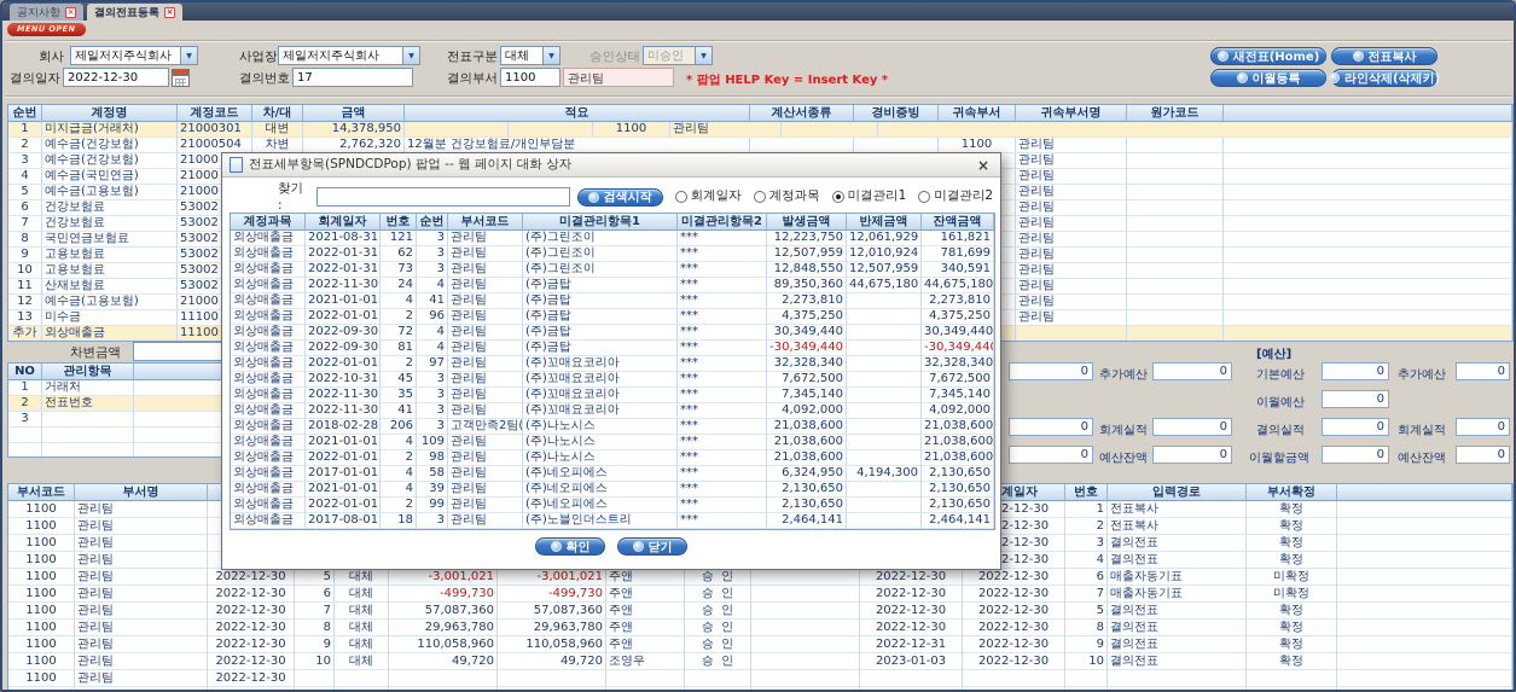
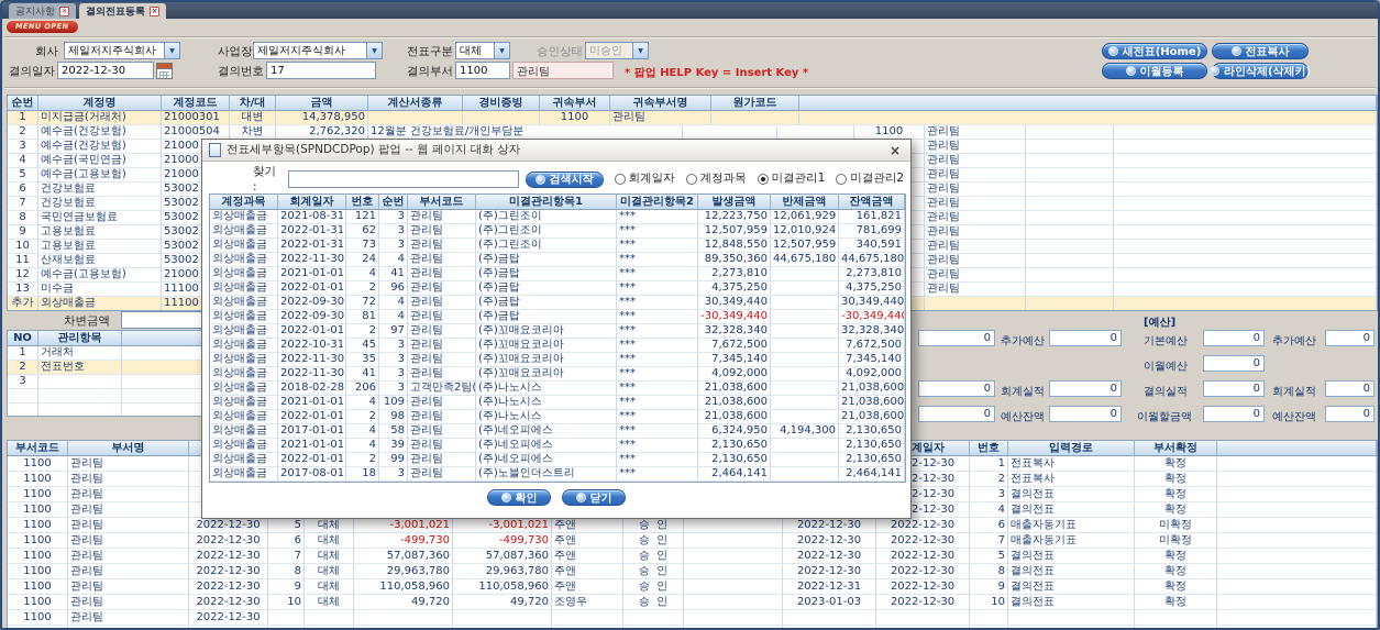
  공지사항
  ×
  결의전표등록
  ×
  MENU OPEN
  회사
  제일저지주식회사
  사업장
  제일저지주식회사
  전표구분
  대체
  승인상태
  미승인
  새전표(Home)
  전표복사
  결의일자
  2022-12-30
  결의번호
  17
  결의부서
  1100
  관리팀
  * 팝업 HELP Key = Insert Key *
  이월등록
  라인삭제(삭제키)
  순번
  계정명
  계정코드
  차/대
  금액
- 적요
  계산서종류
  경비증빙
  귀속부서
  귀속부서명
  원가코드
  1
  미지급금(거래처)
  21000301
  대변
  14,378,950
  1100
  관리팀
  2
  예수금(건강보험)
  21000504
  차변
  2,762,320
  12월분 건강보험료/개인부담분
  1100
  관리팀
  3
  예수금(건강보험)
  21000
  관리팀
  4
  예수금(국민연금)
  21000
  관리팀
  5
  예수금(고용보험)
  21000
  관리팀
  6
  건강보험료
  53002
  관리팀
  7
  건강보험료
  53002
  관리팀
  8
  국민연금보험료
  53002
  관리팀
  9
  고용보험료
  53002
  관리팀
  10
  고용보험료
  53002
  관리팀
  11
  산재보험료
  53002
  관리팀
  12
  예수금(고용보험)
  21000
  관리팀
  13
  미수금
  11100
  관리팀
  추가
  외상매출금
  11100
  차변금액
  NO
  관리항목
  1
  거래처
  2
  전표번호
  3
  [예산]
  0
  추가예산
  0
  0
  회계실적
  0
  0
  예산잔액
  0
  기본예산
  0
  추가예산
  0
  이월예산
  0
  결의실적
  0
  회계실적
  0
  이월할금액
  0
  예산잔액
  0
  부서코드
  부서명
  계일자
  번호
  입력경로
  부서확정
  1100
  관리팀
  2-12-30
  1
  전표복사
  확정
  1100
  관리팀
  2-12-30
  2
  전표복사
  확정
  1100
  관리팀
  2-12-30
  3
  결의전표
  확정
  1100
  관리팀
  2-12-30
  4
  결의전표
  확정
  1100
  관리팀
  2022-12-30
  5
  대체
  -3,001,021
  -3,001,021
  주앤
  승 인
  2022-12-30
  2022-12-30
  6
  매출자동기표
  미확정
  1100
  관리팀
  2022-12-30
  6
  대체
  -499,730
  -499,730
  주앤
  승 인
  2022-12-30
  2022-12-30
  7
  매출자동기표
  미확정
  1100
  관리팀
  2022-12-30
  7
  대체
  57,087,360
  57,087,360
  주앤
  승 인
  2022-12-30
  2022-12-30
  5
  결의전표
  확정
  1100
  관리팀
  2022-12-30
  8
  대체
  29,963,780
  29,963,780
  주앤
  승 인
  2022-12-30
  2022-12-30
  8
  결의전표
  확정
  1100
  관리팀
  2022-12-30
  9
  대체
  110,058,960
  110,058,960
  주앤
  승 인
  2022-12-31
  2022-12-30
  9
  결의전표
  확정
  1100
  관리팀
  2022-12-30
  10
  대체
  49,720
  49,720
  조영우
  승 인
  2023-01-03
  2022-12-30
  10
  결의전표
  확정
  1100
  관리팀
  2022-12-30
  전표세부항목(SPNDCDPop) 팝업 -- 웹 페이지 대화 상자
  ×
  찾기 :
  검색시작
  회계일자
  계정과목
  미결관리1
  미결관리2
  계정과목
  회계일자
  번호
  순번
  부서코드
  미결관리항목1
  미결관리항목2
  발생금액
  반제금액
  잔액금액
  외상매출금
  2021-08-31
  121
  3
  관리팀
  (주)그린조이
  ***
  12,223,750
  12,061,929
  161,821
  외상매출금
  2022-01-31
  62
  3
  관리팀
  (주)그린조이
  ***
  12,507,959
  12,010,924
  781,699
  외상매출금
  2022-01-31
  73
  3
  관리팀
  (주)그린조이
  ***
  12,848,550
  12,507,959
  340,591
  외상매출금
  2022-11-30
  24
  4
  관리팀
  (주)금탑
  ***
  89,350,360
  44,675,180
  44,675,180
  외상매출금
  2021-01-01
  4
  41
  관리팀
  (주)금탑
  ***
  2,273,810
  2,273,810
  외상매출금
  2022-01-01
  2
  96
  관리팀
  (주)금탑
  ***
  4,375,250
  4,375,250
  외상매출금
  2022-09-30
  72
  4
  관리팀
  (주)금탑
  ***
  30,349,440
  30,349,440
  외상매출금
  2022-09-30
  81
  4
  관리팀
  (주)금탑
  ***
  -30,349,440
  -30,349,440
  외상매출금
  2022-01-01
  2
  97
  관리팀
  (주)꼬매요코리아
  ***
  32,328,340
  32,328,340
  외상매출금
  2022-10-31
  45
  3
  관리팀
  (주)꼬매요코리아
  ***
  7,672,500
  7,672,500
  외상매출금
  2022-11-30
  35
  3
  관리팀
  (주)꼬매요코리아
  ***
  7,345,140
  7,345,140
  외상매출금
  2022-11-30
  41
  3
  관리팀
  (주)꼬매요코리아
  ***
  4,092,000
  4,092,000
  외상매출금
  2018-02-28
  206
  3
  고객만족2팀(
  (주)나노시스
  ***
  21,038,600
  21,038,600
  외상매출금
  2021-01-01
  4
  109
  관리팀
  (주)나노시스
  ***
  21,038,600
  21,038,600
  외상매출금
  2022-01-01
  2
  98
  관리팀
  (주)나노시스
  ***
  21,038,600
  21,038,600
  외상매출금
  2017-01-01
  4
  58
  관리팀
  (주)네오피에스
  ***
  6,324,950
  4,194,300
  2,130,650
  외상매출금
  2021-01-01
  4
  39
  관리팀
  (주)네오피에스
  ***
  2,130,650
  2,130,650
  외상매출금
  2022-01-01
  2
  99
  관리팀
  (주)네오피에스
  ***
  2,130,650
  2,130,650
  외상매출금
  2017-08-01
  18
  3
  관리팀
  (주)노블인더스트리
  ***
  2,464,141
  2,464,141
  확인
  닫기
